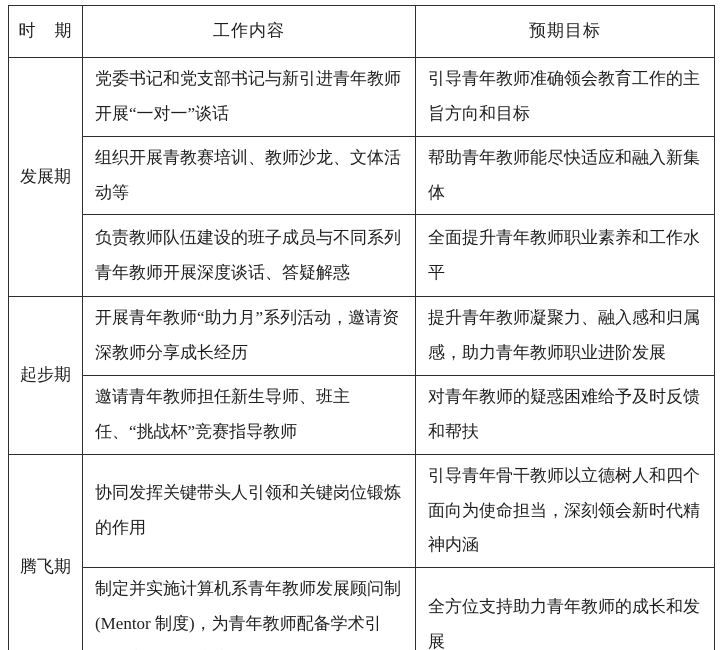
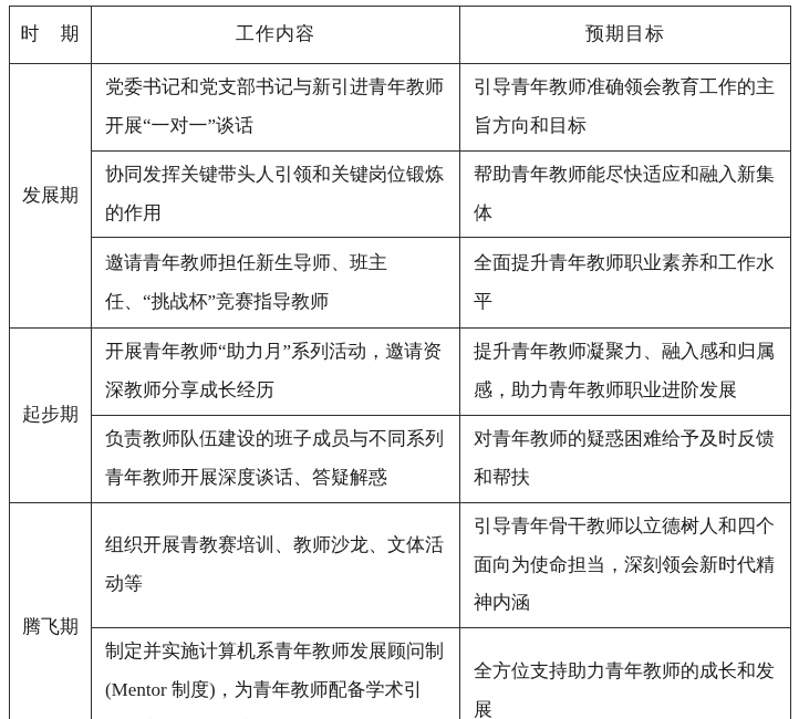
  时 期	工作内容	预期目标
  发展期	党委书记和党支部书记与新引进青年教师开展“一对一”谈话	引导青年教师准确领会教育工作的主旨方向和目标
- 组织开展青教赛培训、教师沙龙、文体活动等	帮助青年教师能尽快适应和融入新集体
+ 协同发挥关键带头人引领和关键岗位锻炼的作用	帮助青年教师能尽快适应和融入新集体
- 负责教师队伍建设的班子成员与不同系列青年教师开展深度谈话、答疑解惑	全面提升青年教师职业素养和工作水平
+ 邀请青年教师担任新生导师、班主任、“挑战杯”竞赛指导教师	全面提升青年教师职业素养和工作水平
  起步期	开展青年教师“助力月”系列活动，邀请资深教师分享成长经历	提升青年教师凝聚力、融入感和归属感，助力青年教师职业进阶发展
- 邀请青年教师担任新生导师、班主任、“挑战杯”竞赛指导教师	对青年教师的疑惑困难给予及时反馈和帮扶
+ 负责教师队伍建设的班子成员与不同系列青年教师开展深度谈话、答疑解惑	对青年教师的疑惑困难给予及时反馈和帮扶
- 腾飞期	协同发挥关键带头人引领和关键岗位锻炼的作用	引导青年骨干教师以立德树人和四个面向为使命担当，深刻领会新时代精神内涵
+ 腾飞期	组织开展青教赛培训、教师沙龙、文体活动等	引导青年骨干教师以立德树人和四个面向为使命担当，深刻领会新时代精神内涵
  制定并实施计算机系青年教师发展顾问制(Mentor 制度)，为青年教师配备学术引	全方位支持助力青年教师的成长和发展
